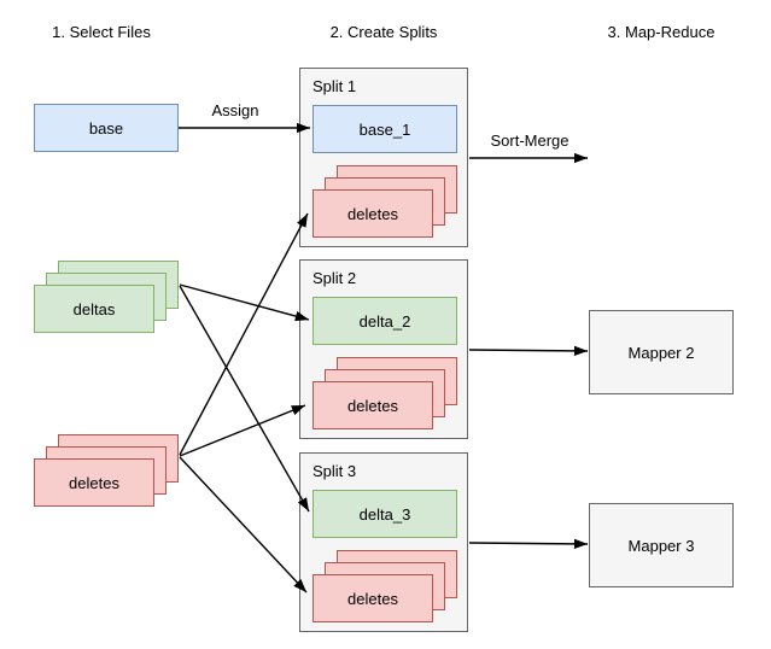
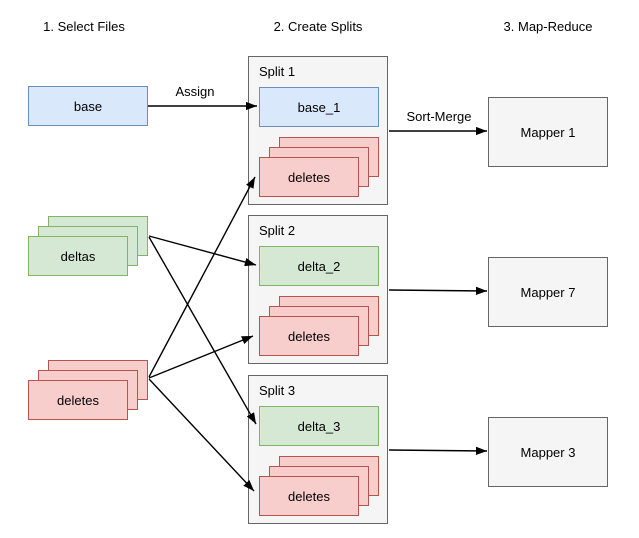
  1. Select Files
  2. Create Splits
  3. Map-Reduce
  base
  deltas
  deletes
  Split 1
  base_1
  deletes
  Split 2
  delta_2
  deletes
  Split 3
  delta_3
  deletes
+ Mapper 1
- Mapper 2
+ Mapper 7
  Mapper 3
  Assign
  Sort-Merge
